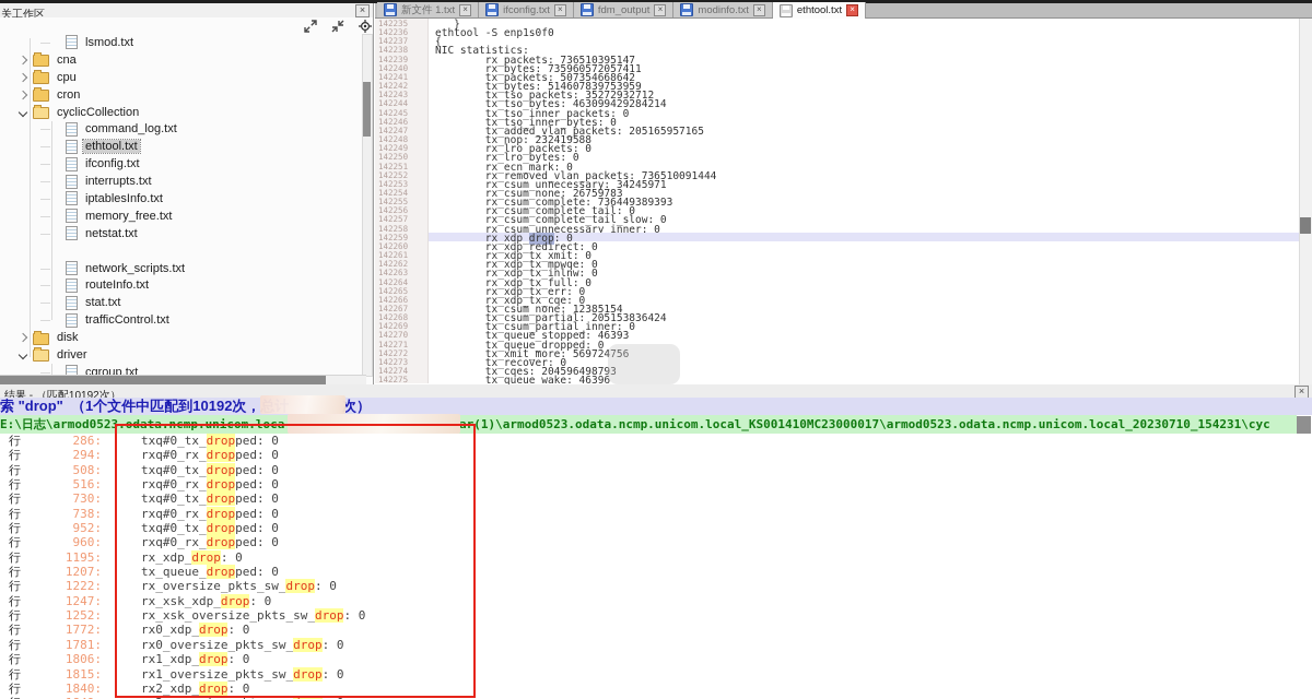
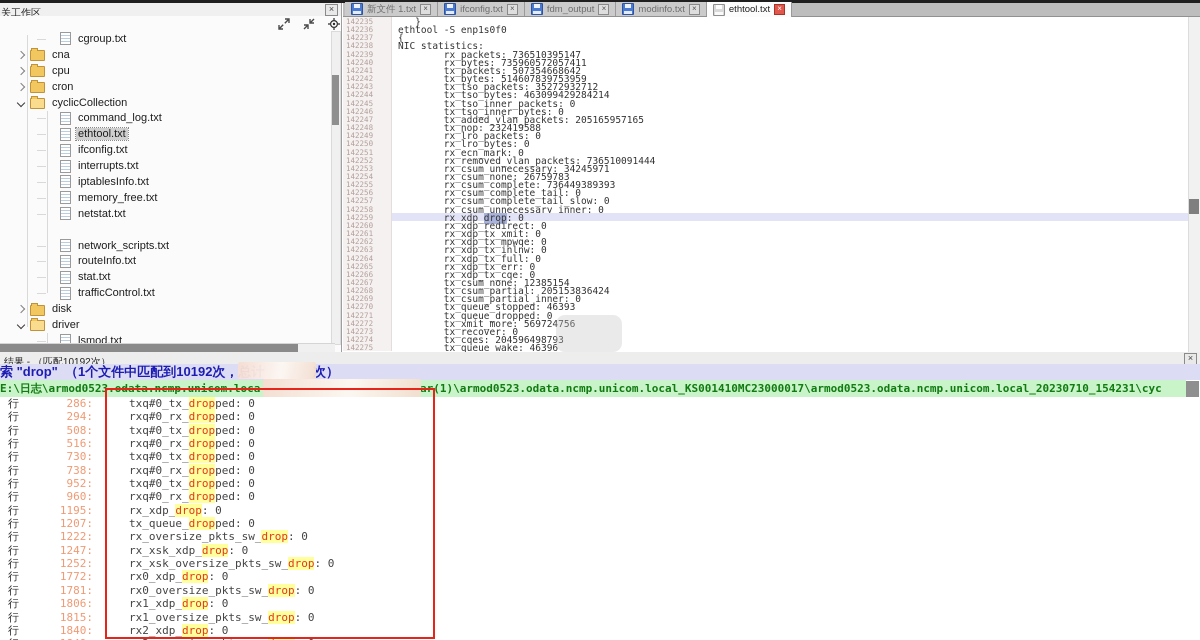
  关工作区
  ×
- lsmod.txt
+ cgroup.txt
  cna
  cpu
  cron
  cyclicCollection
  command_log.txt
  ethtool.txt
  ifconfig.txt
  interrupts.txt
  iptablesInfo.txt
  memory_free.txt
  netstat.txt
  network_scripts.txt
  routeInfo.txt
  stat.txt
  trafficControl.txt
  disk
  driver
- cgroup.txt
+ lsmod.txt
  新文件 1.txt
  ×
  ifconfig.txt
  ×
  fdm_output
  ×
  modinfo.txt
  ×
  ethtool.txt
  ×
  142235
  }
  142236
  ethtool -S enp1s0f0
  142237
  {
  142238
  NIC statistics:
  142239
  rx_packets: 736510395147
  142240
  rx_bytes: 735960572057411
  142241
  tx_packets: 507354668642
  142242
  tx_bytes: 514607839753959
  142243
  tx_tso_packets: 35272932712
  142244
  tx_tso_bytes: 463099429284214
  142245
  tx_tso_inner_packets: 0
  142246
  tx_tso_inner_bytes: 0
  142247
  tx_added_vlan_packets: 205165957165
  142248
  tx_nop: 232419588
  142249
  rx_lro_packets: 0
  142250
  rx_lro_bytes: 0
  142251
  rx_ecn_mark: 0
  142252
  rx_removed_vlan_packets: 736510091444
  142253
  rx_csum_unnecessary: 34245971
  142254
  rx_csum_none: 26759783
  142255
  rx_csum_complete: 736449389393
  142256
  rx_csum_complete_tail: 0
  142257
  rx_csum_complete_tail_slow: 0
  142258
  rx_csum_unnecessary_inner: 0
  142259
  rx_xdp_drop: 0
  142260
  rx_xdp_redirect: 0
  142261
  rx_xdp_tx_xmit: 0
  142262
  rx_xdp_tx_mpwqe: 0
  142263
  rx_xdp_tx_inlnw: 0
  142264
  rx_xdp_tx_full: 0
  142265
  rx_xdp_tx_err: 0
  142266
  rx_xdp_tx_cqe: 0
  142267
  tx_csum_none: 12385154
  142268
  tx_csum_partial: 205153836424
  142269
  tx_csum_partial_inner: 0
  142270
  tx_queue_stopped: 46393
  142271
  tx_queue_dropped: 0
  142272
  tx_xmit_more: 569724756
  142273
  tx_recover: 0
  142274
  tx_cqes: 204596498793
  142275
  tx_queue_wake: 46396
  结果 - （匹配10192次）
  ×
  索 "drop" （1个文件中匹配到10192次，
  次）
  E:\日志\armod0523.odata.ncmp.unicom.loca
  ar(1)\armod0523.odata.ncmp.unicom.local_KS001410MC23000017\armod0523.odata.ncmp.unicom.local_20230710_154231\cyc
  行
  286:
  txq#0_tx_dropped: 0
  行
  294:
  rxq#0_rx_dropped: 0
  行
  508:
  txq#0_tx_dropped: 0
  行
  516:
  rxq#0_rx_dropped: 0
  行
  730:
  txq#0_tx_dropped: 0
  行
  738:
  rxq#0_rx_dropped: 0
  行
  952:
  txq#0_tx_dropped: 0
  行
  960:
  rxq#0_rx_dropped: 0
  行
  1195:
  rx_xdp_drop: 0
  行
  1207:
  tx_queue_dropped: 0
  行
  1222:
  rx_oversize_pkts_sw_drop: 0
  行
  1247:
  rx_xsk_xdp_drop: 0
  行
  1252:
  rx_xsk_oversize_pkts_sw_drop: 0
  行
  1772:
  rx0_xdp_drop: 0
  行
  1781:
  rx0_oversize_pkts_sw_drop: 0
  行
  1806:
  rx1_xdp_drop: 0
  行
  1815:
  rx1_oversize_pkts_sw_drop: 0
  行
  1840:
  rx2_xdp_drop: 0
